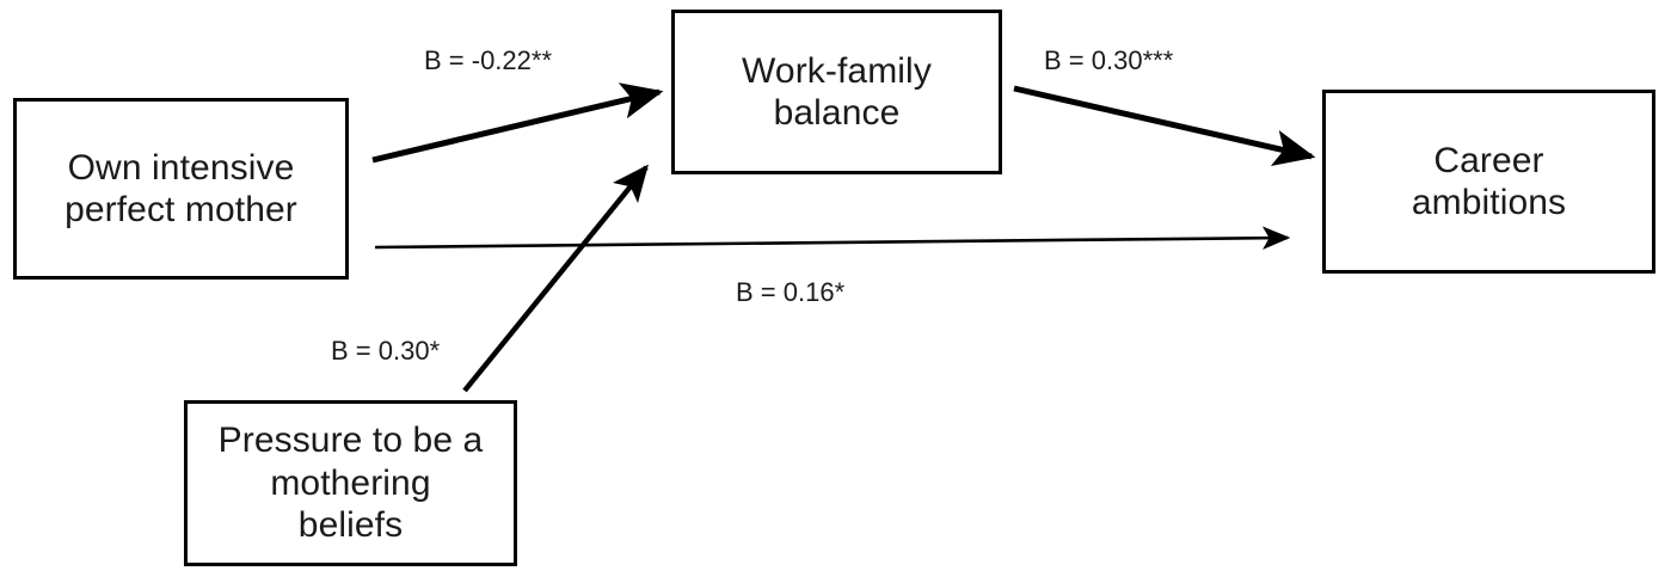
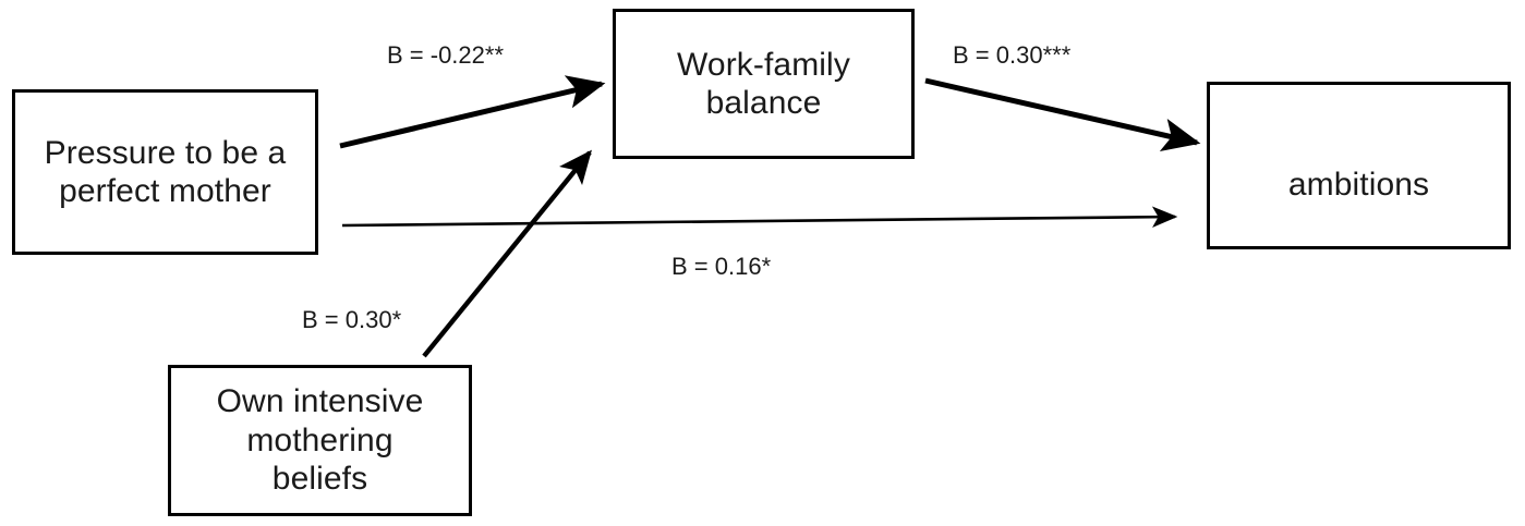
- Own intensive
+ Pressure to be a
  perfect mother
  Work-family
  balance
- Career
  ambitions
- Pressure to be a
+ Own intensive
  mothering
  beliefs
  B = -0.22**
  B = 0.30***
  B = 0.16*
  B = 0.30*
